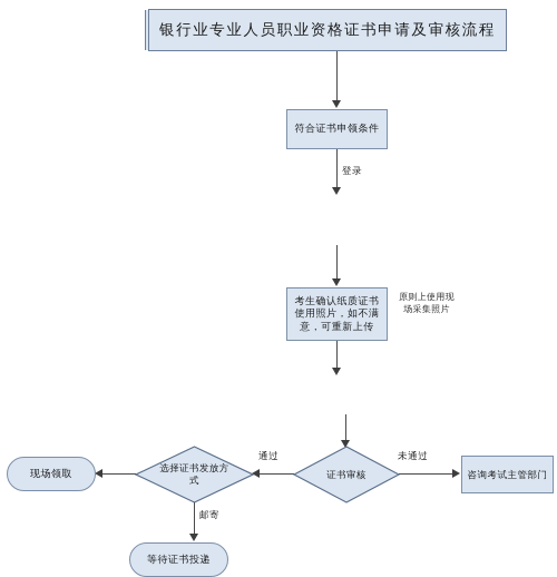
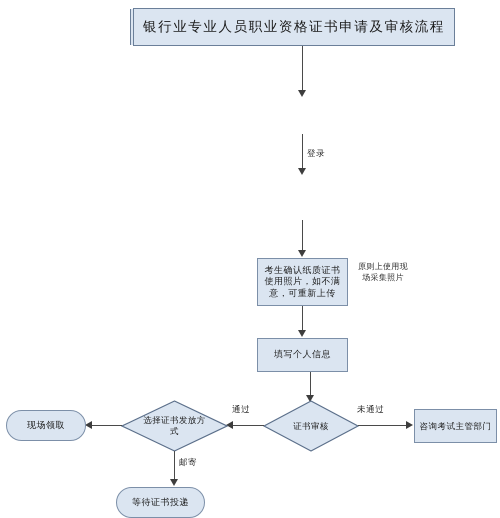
  银行业专业人员职业资格证书申请及审核流程
- 符合证书申领条件
  登录
  考生确认纸质证书使用照片，如不满意，可重新上传
  原则上使用现场采集照片
+ 填写个人信息
  证书审核
  未通过
  咨询考试主管部门
  通过
  选择证书发放方式
  现场领取
  邮寄
  等待证书投递
